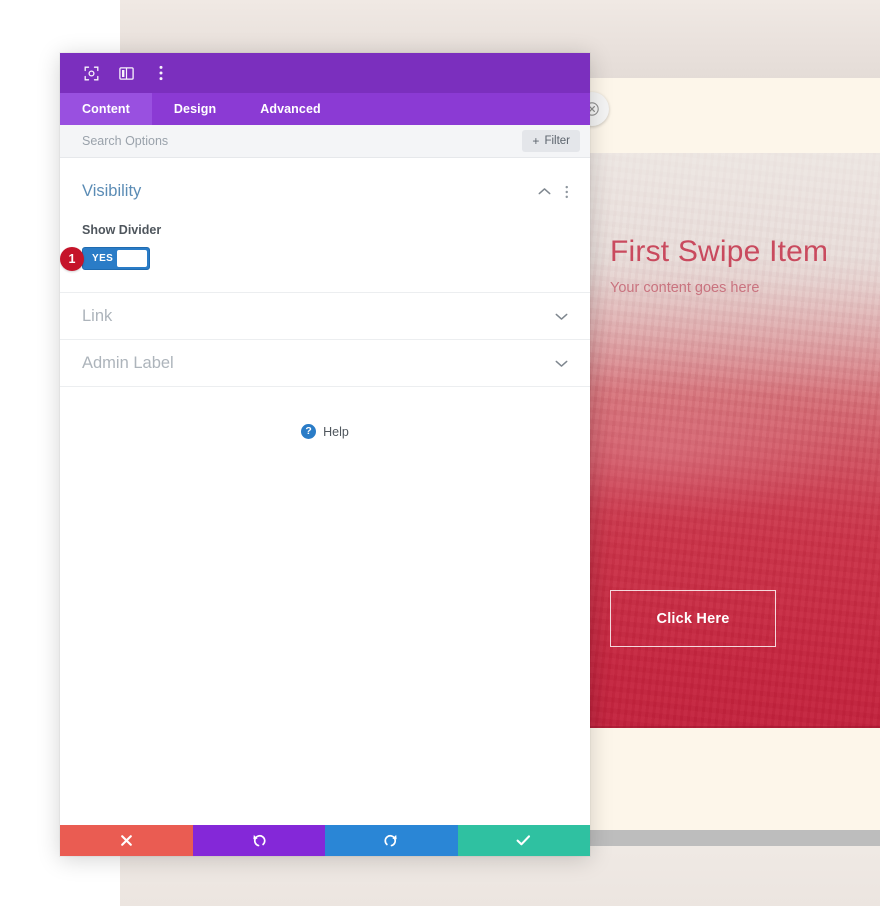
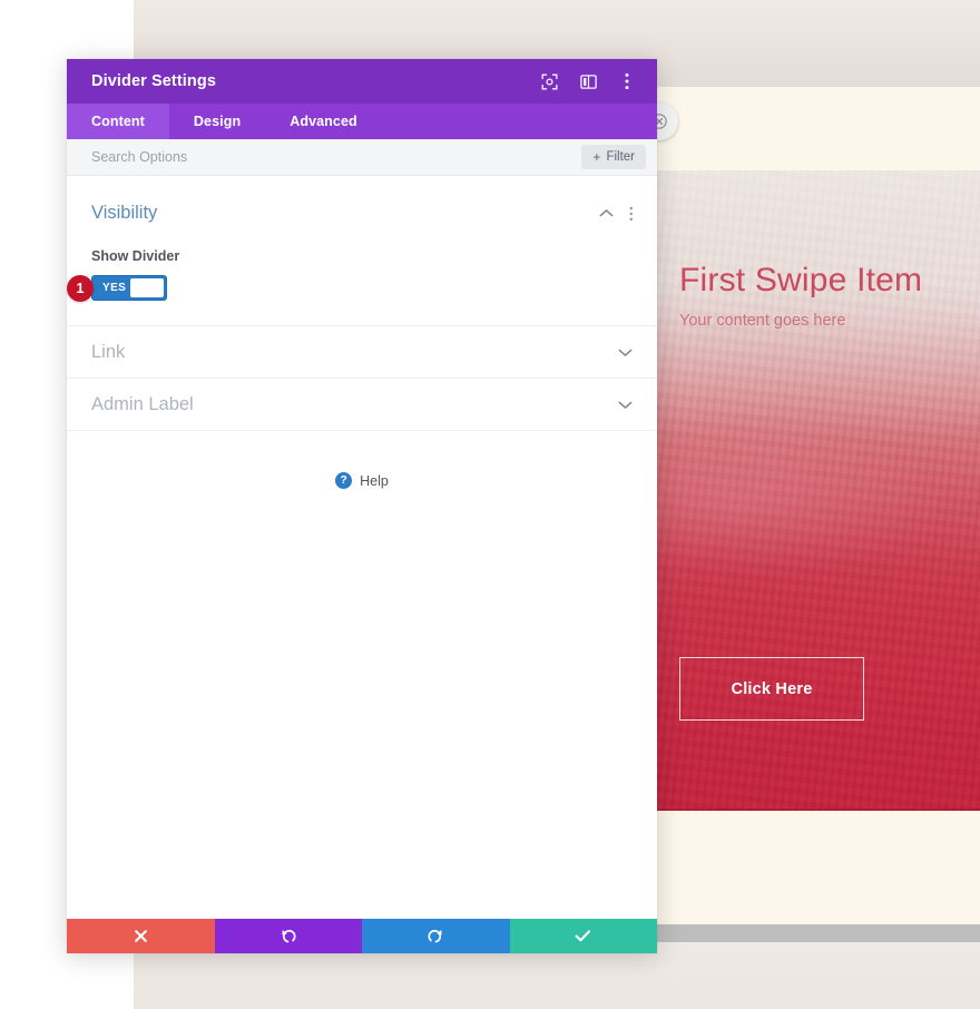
  First Swipe Item
  Your content goes here
  Click Here
+ Divider Settings
  Content
  Design
  Advanced
  Search Options
  +
  Filter
  Visibility
  Show Divider
  1
  YES
  Link
  Admin Label
  ?
  Help
